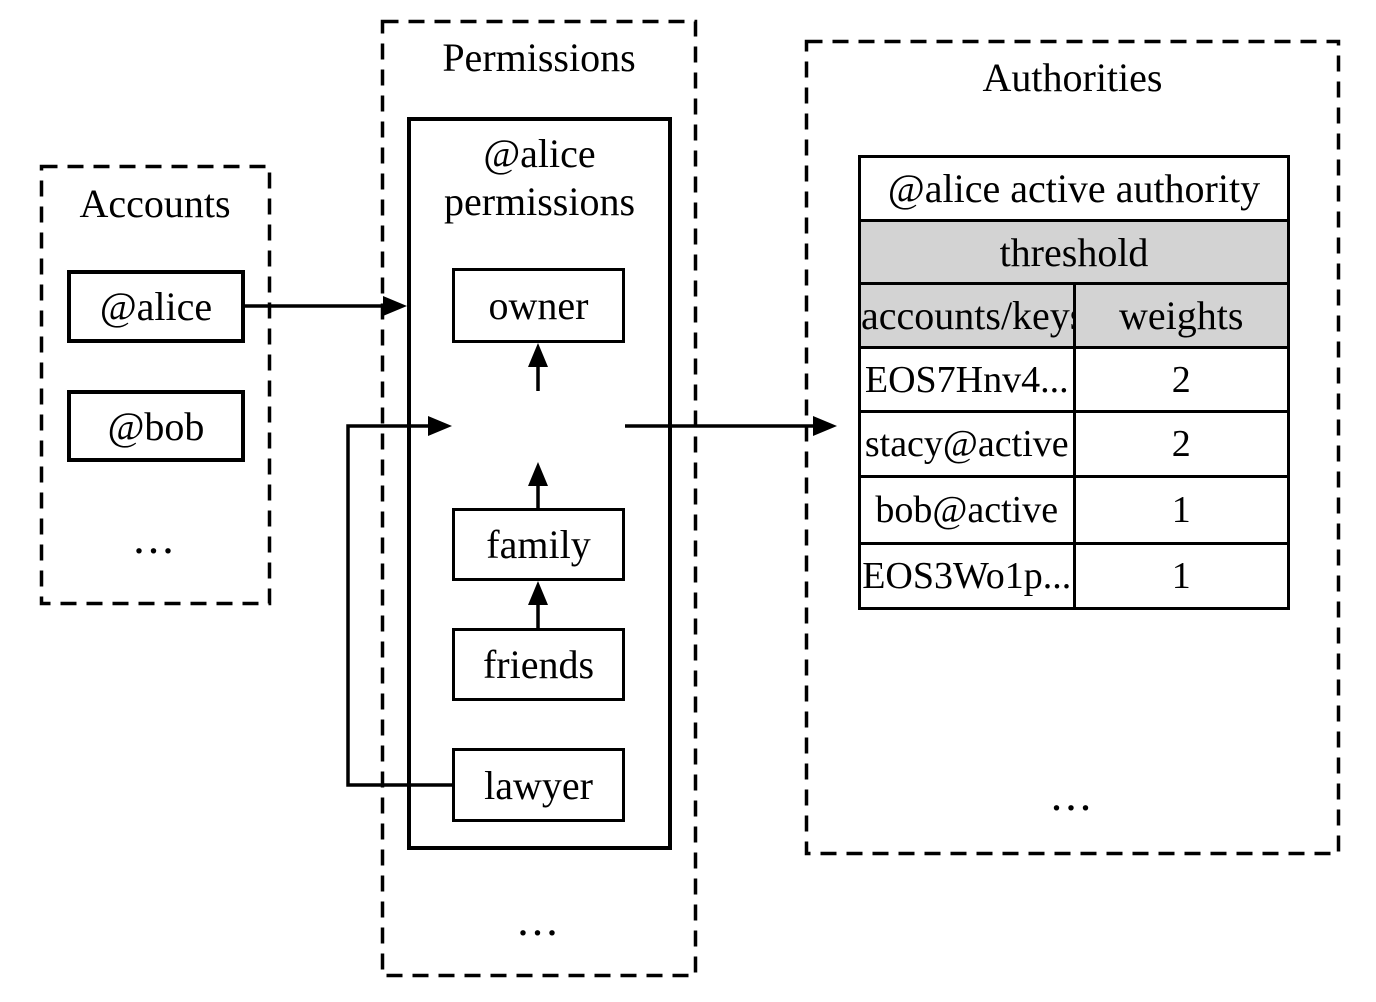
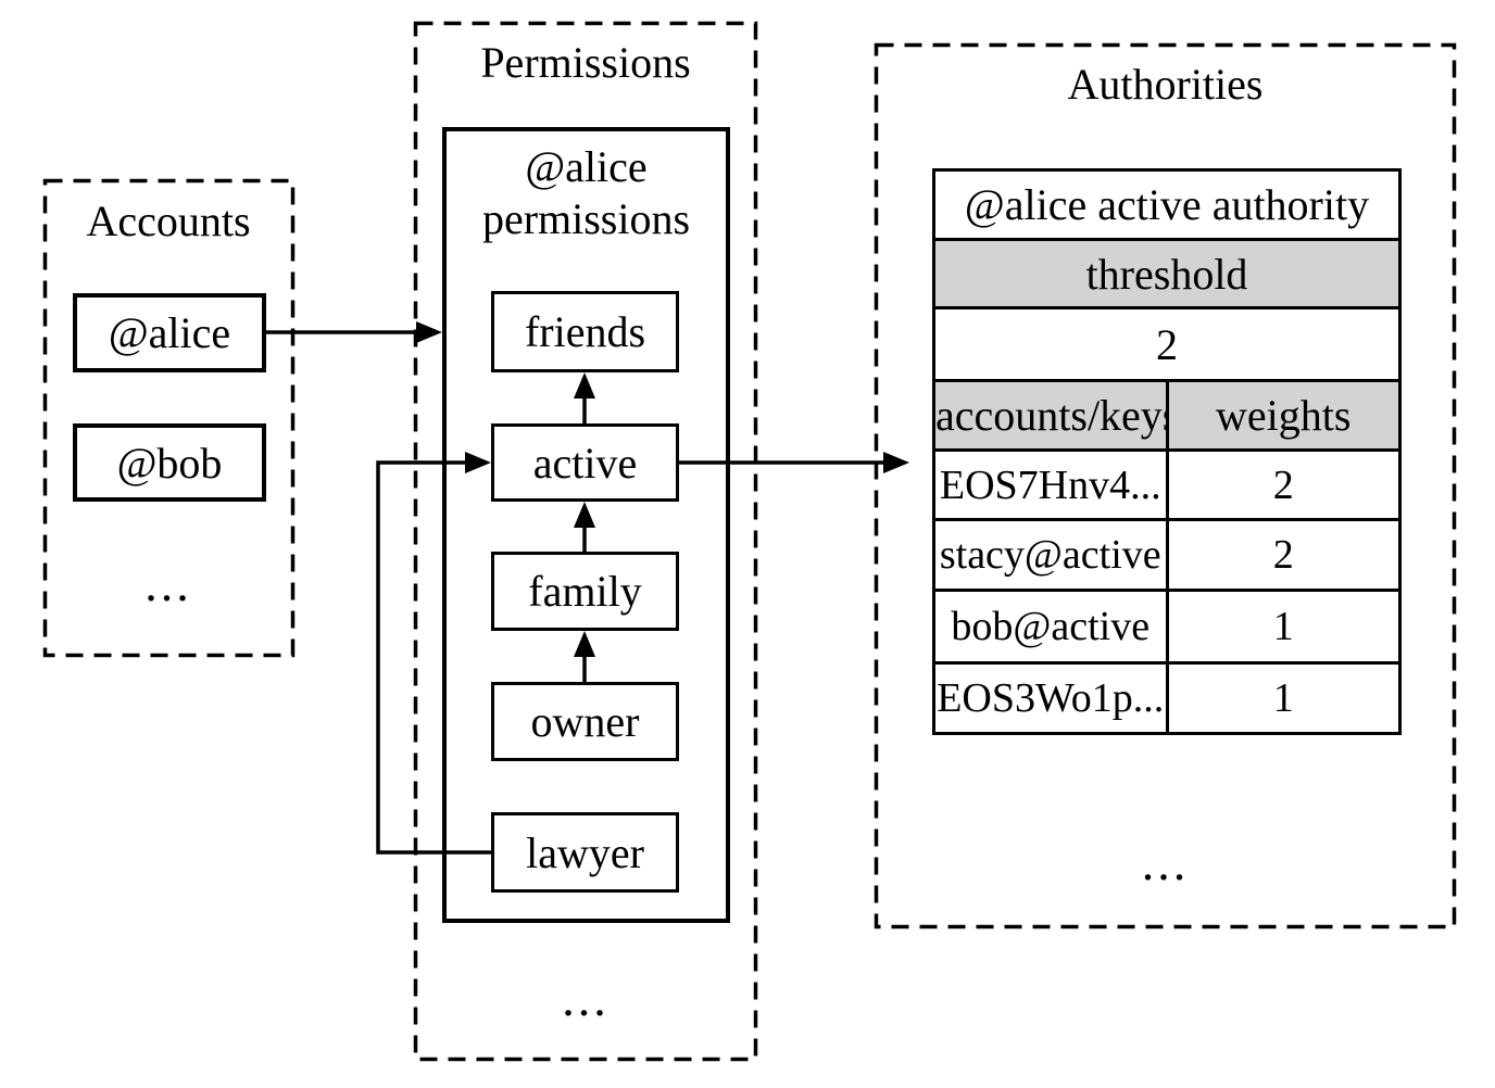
  Accounts
  @alice
  @bob
  ...
  Permissions
  @alice
  permissions
- owner
+ friends
+ active
  family
- friends
+ owner
  lawyer
  ...
  Authorities
  @alice active authority
  threshold
+ 2
  accounts/key	weights
  EOS7Hnv4...	2
  stacy@active	2
  bob@active	1
  EOS3Wo1p...	1
  ...
